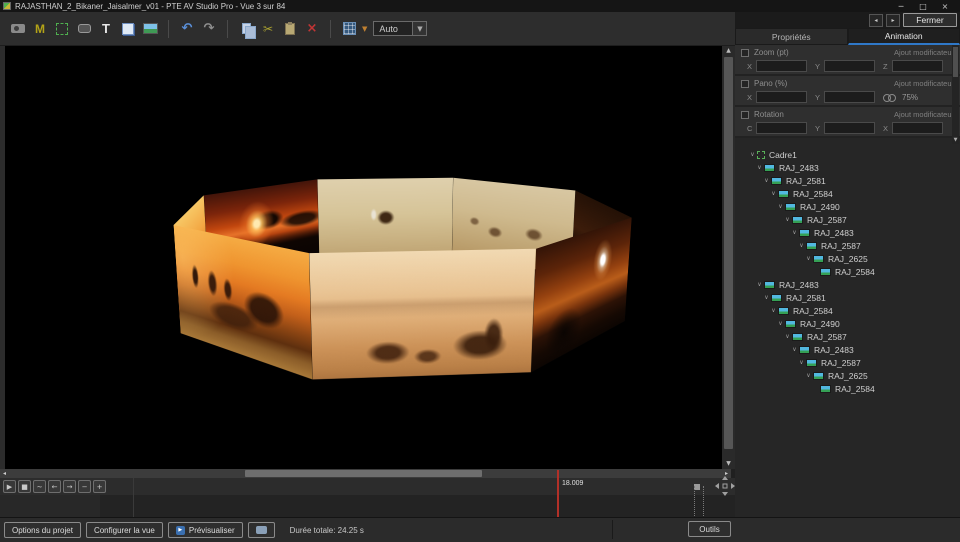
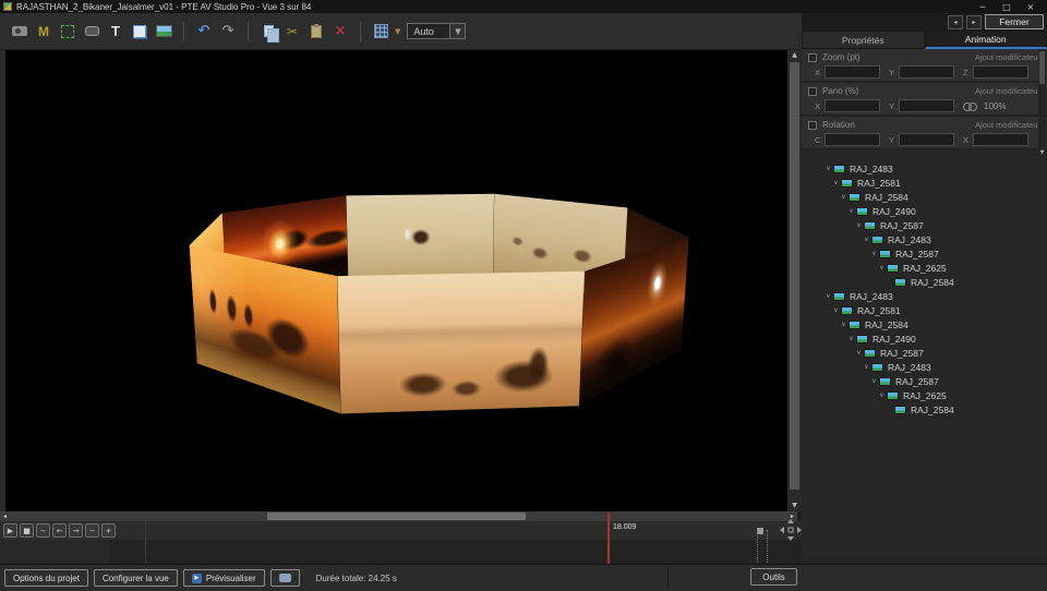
  RAJASTHAN_2_Bikaner_Jaisalmer_v01 - PTE AV Studio Pro - Vue 3 sur 84
  ─
  □
  ×
  M
  T
  ↶
  ↷
  ✂
  ×
  ▼
  Auto
  ▼
  ▶
  ■
  ~
  ←
  →
  −
  +
  Options du projet
  Configurer la vue
  Prévisualiser
  Durée totale: 24.25 s
  Outils
  Fermer
  Propriétés
  Animation
  Zoom (pt)
  Ajout modificateu
  X
  Y
  Z
  Pano (%)
  Ajout modificateu
  X
  Y
- 75%
+ 100%
  Rotation
  Ajout modificateu
  C
  Y
  X
- Cadre1
  RAJ_2483
  RAJ_2581
  RAJ_2584
  RAJ_2490
  RAJ_2587
  RAJ_2483
  RAJ_2587
  RAJ_2625
  RAJ_2584
  RAJ_2483
  RAJ_2581
  RAJ_2584
  RAJ_2490
  RAJ_2587
  RAJ_2483
  RAJ_2587
  RAJ_2625
  RAJ_2584
